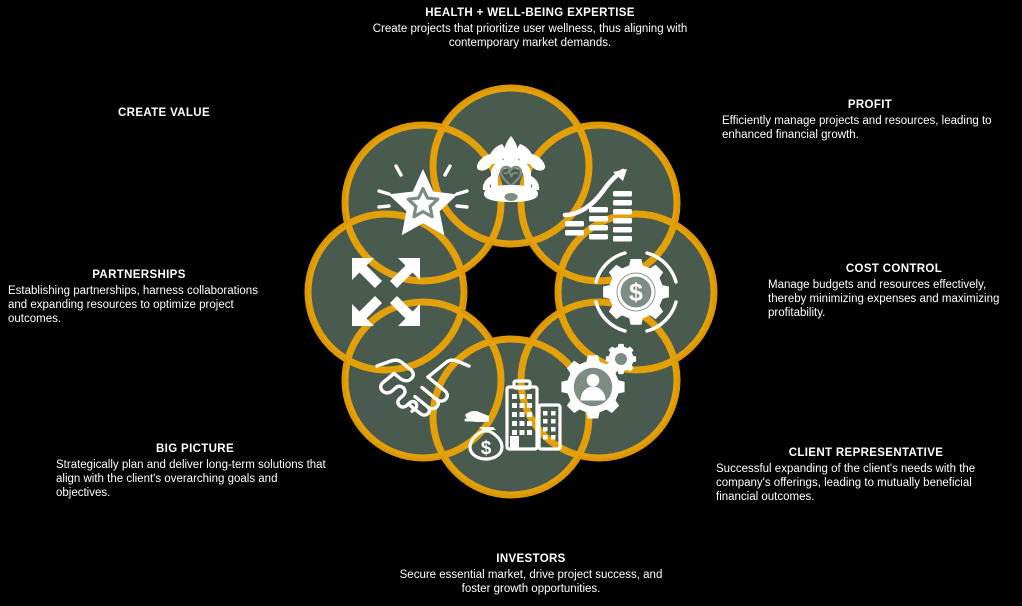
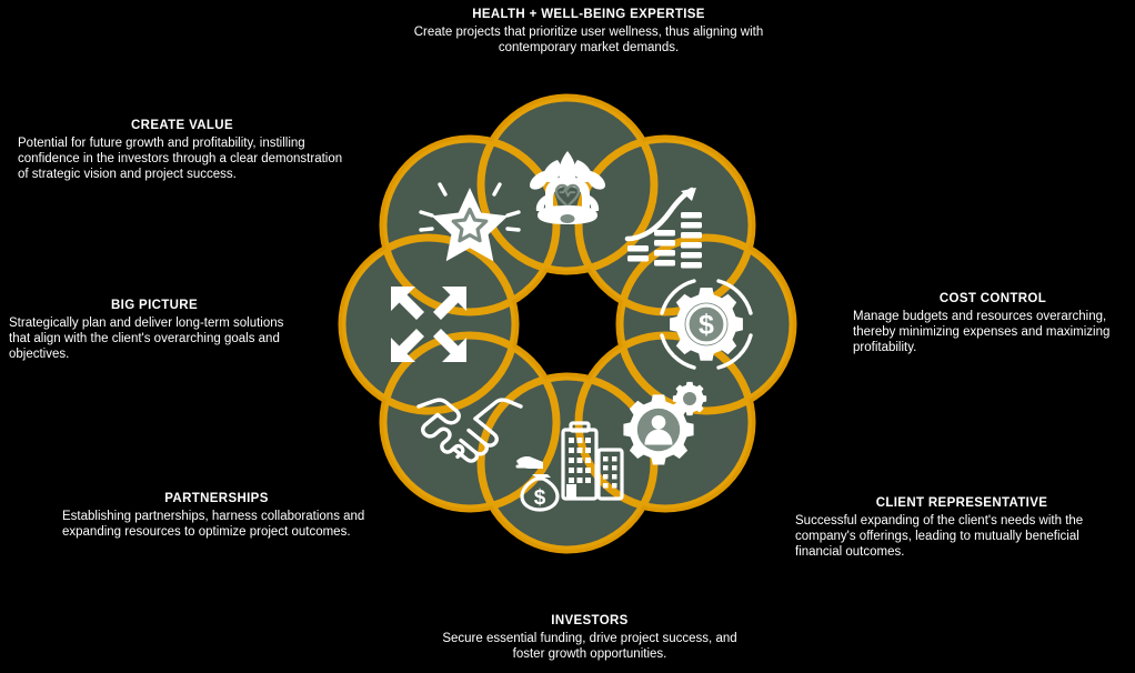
  HEALTH + WELL-BEING EXPERTISE
  Create projects that prioritize user wellness, thus aligning with contemporary market demands.
- PROFIT
- Efficiently manage projects and resources, leading to enhanced financial growth.
  COST CONTROL
- Manage budgets and resources effectively, thereby minimizing expenses and maximizing profitability.
+ Manage budgets and resources overarching, thereby minimizing expenses and maximizing profitability.
  CLIENT REPRESENTATIVE
  Successful expanding of the client's needs with the company's offerings, leading to mutually beneficial financial outcomes.
  INVESTORS
- Secure essential market, drive project success, and foster growth opportunities.
+ Secure essential funding, drive project success, and foster growth opportunities.
- BIG PICTURE
+ PARTNERSHIPS
- Strategically plan and deliver long-term solutions that align with the client's overarching goals and objectives.
+ Establishing partnerships, harness collaborations and expanding resources to optimize project outcomes.
- PARTNERSHIPS
+ BIG PICTURE
- Establishing partnerships, harness collaborations and expanding resources to optimize project outcomes.
+ Strategically plan and deliver long-term solutions that align with the client's overarching goals and objectives.
  CREATE VALUE
+ Potential for future growth and profitability, instilling confidence in the investors through a clear demonstration of strategic vision and project success.
